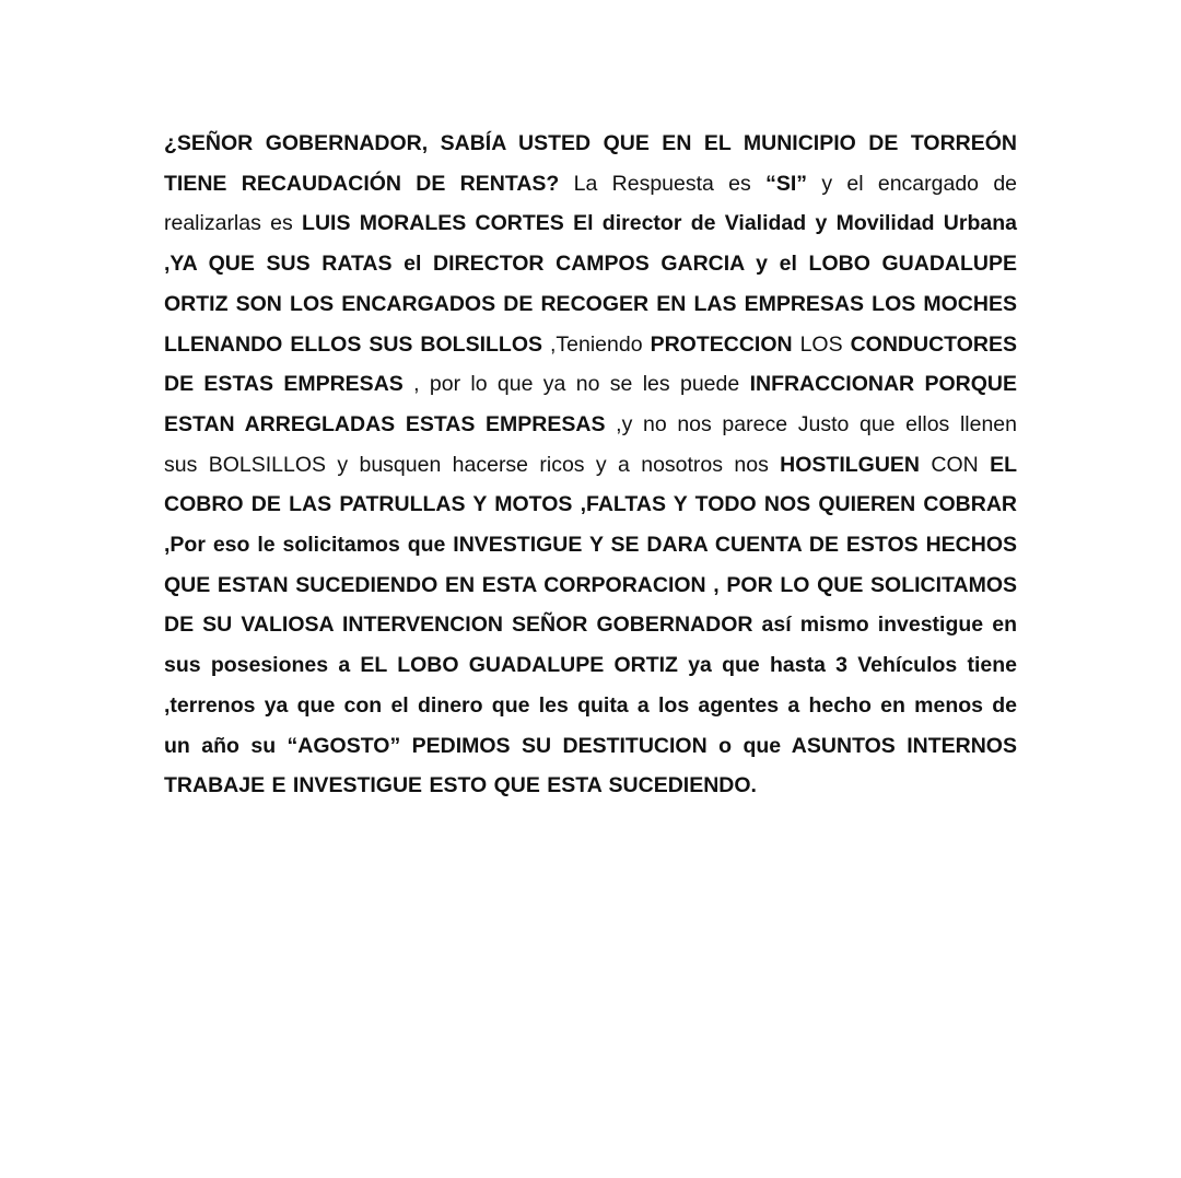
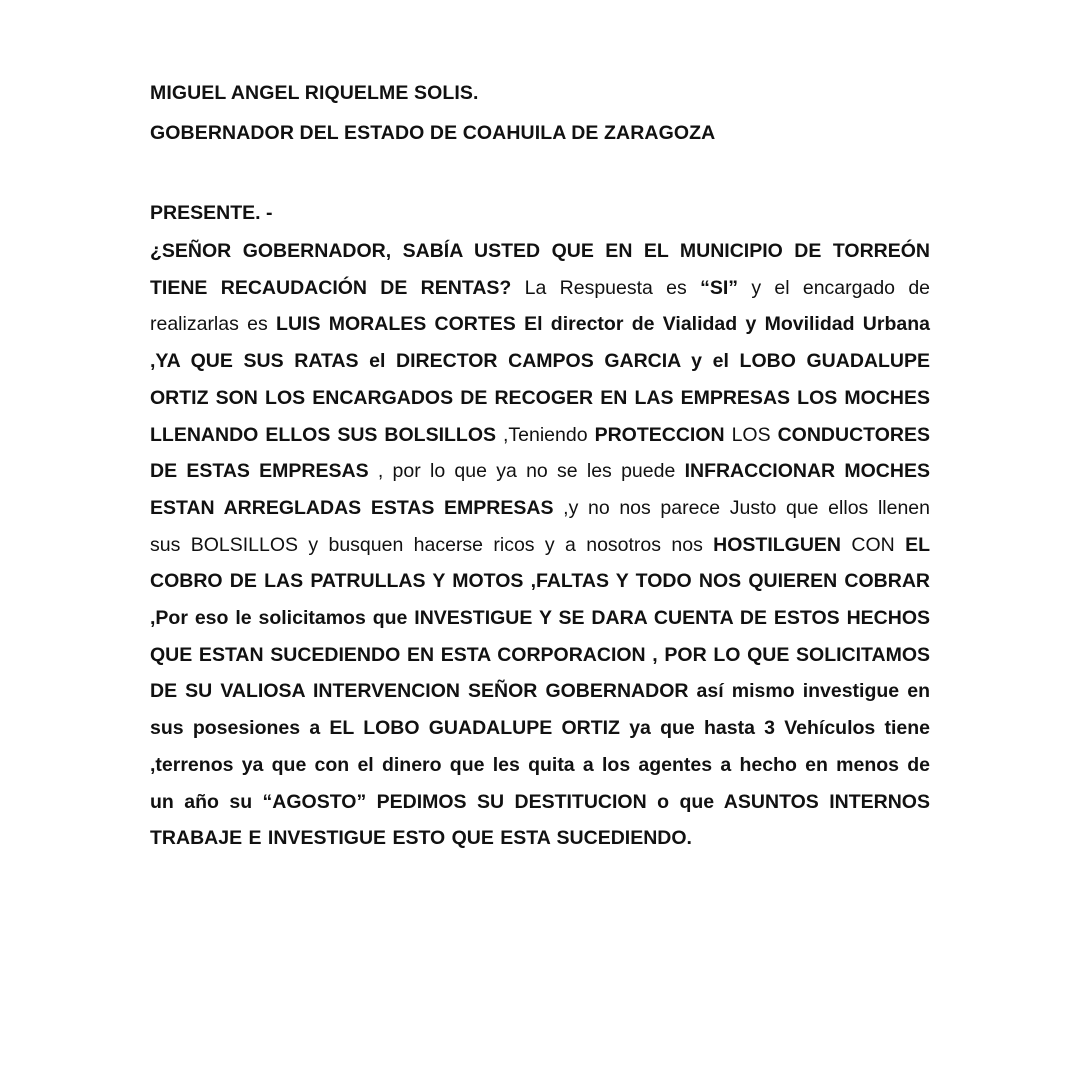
+ MIGUEL ANGEL RIQUELME SOLIS.
+ GOBERNADOR DEL ESTADO DE COAHUILA DE ZARAGOZA
+ PRESENTE. -
- ¿SEÑOR GOBERNADOR, SABÍA USTED QUE EN EL MUNICIPIO DE TORREÓN TIENE RECAUDACIÓN DE RENTAS? La Respuesta es “SI” y el encargado de realizarlas es LUIS MORALES CORTES El director de Vialidad y Movilidad Urbana ,YA QUE SUS RATAS el DIRECTOR CAMPOS GARCIA y el LOBO GUADALUPE ORTIZ SON LOS ENCARGADOS DE RECOGER EN LAS EMPRESAS LOS MOCHES LLENANDO ELLOS SUS BOLSILLOS ,Teniendo PROTECCION LOS CONDUCTORES DE ESTAS EMPRESAS , por lo que ya no se les puede INFRACCIONAR PORQUE ESTAN ARREGLADAS ESTAS EMPRESAS ,y no nos parece Justo que ellos llenen sus BOLSILLOS y busquen hacerse ricos y a nosotros nos HOSTILGUEN CON EL COBRO DE LAS PATRULLAS Y MOTOS ,FALTAS Y TODO NOS QUIEREN COBRAR ,Por eso le solicitamos que INVESTIGUE Y SE DARA CUENTA DE ESTOS HECHOS QUE ESTAN SUCEDIENDO EN ESTA CORPORACION , POR LO QUE SOLICITAMOS DE SU VALIOSA INTERVENCION SEÑOR GOBERNADOR así mismo investigue en sus posesiones a EL LOBO GUADALUPE ORTIZ ya que hasta 3 Vehículos tiene ,terrenos ya que con el dinero que les quita a los agentes a hecho en menos de un año su “AGOSTO” PEDIMOS SU DESTITUCION o que ASUNTOS INTERNOS TRABAJE E INVESTIGUE ESTO QUE ESTA SUCEDIENDO.
+ ¿SEÑOR GOBERNADOR, SABÍA USTED QUE EN EL MUNICIPIO DE TORREÓN TIENE RECAUDACIÓN DE RENTAS? La Respuesta es “SI” y el encargado de realizarlas es LUIS MORALES CORTES El director de Vialidad y Movilidad Urbana ,YA QUE SUS RATAS el DIRECTOR CAMPOS GARCIA y el LOBO GUADALUPE ORTIZ SON LOS ENCARGADOS DE RECOGER EN LAS EMPRESAS LOS MOCHES LLENANDO ELLOS SUS BOLSILLOS ,Teniendo PROTECCION LOS CONDUCTORES DE ESTAS EMPRESAS , por lo que ya no se les puede INFRACCIONAR MOCHES ESTAN ARREGLADAS ESTAS EMPRESAS ,y no nos parece Justo que ellos llenen sus BOLSILLOS y busquen hacerse ricos y a nosotros nos HOSTILGUEN CON EL COBRO DE LAS PATRULLAS Y MOTOS ,FALTAS Y TODO NOS QUIEREN COBRAR ,Por eso le solicitamos que INVESTIGUE Y SE DARA CUENTA DE ESTOS HECHOS QUE ESTAN SUCEDIENDO EN ESTA CORPORACION , POR LO QUE SOLICITAMOS DE SU VALIOSA INTERVENCION SEÑOR GOBERNADOR así mismo investigue en sus posesiones a EL LOBO GUADALUPE ORTIZ ya que hasta 3 Vehículos tiene ,terrenos ya que con el dinero que les quita a los agentes a hecho en menos de un año su “AGOSTO” PEDIMOS SU DESTITUCION o que ASUNTOS INTERNOS TRABAJE E INVESTIGUE ESTO QUE ESTA SUCEDIENDO.
